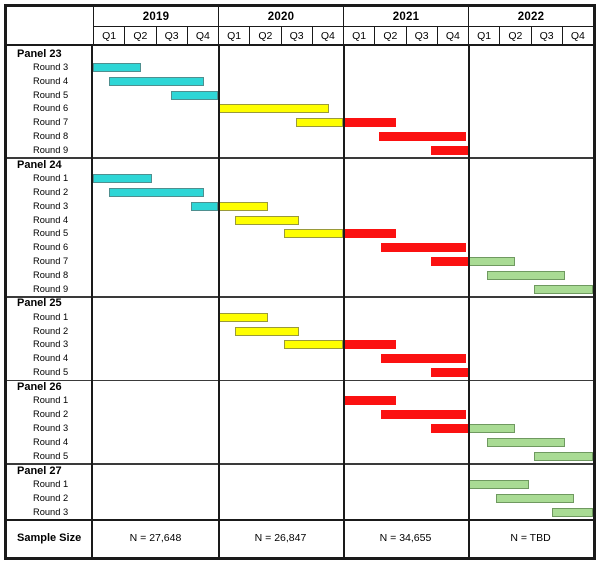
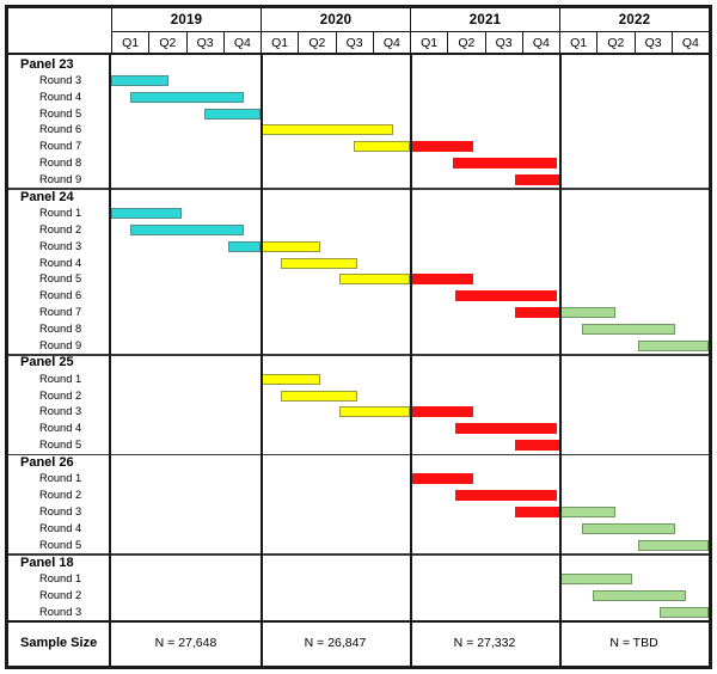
  2019
  Q1
  Q2
  Q3
  Q4
  2020
  Q1
  Q2
  Q3
  Q4
  2021
  Q1
  Q2
  Q3
  Q4
  2022
  Q1
  Q2
  Q3
  Q4
  Panel 23
  Round 3
  Round 4
  Round 5
  Round 6
  Round 7
  Round 8
  Round 9
  Panel 24
  Round 1
  Round 2
  Round 3
  Round 4
  Round 5
  Round 6
  Round 7
  Round 8
  Round 9
  Panel 25
  Round 1
  Round 2
  Round 3
  Round 4
  Round 5
  Panel 26
  Round 1
  Round 2
  Round 3
  Round 4
  Round 5
- Panel 27
+ Panel 18
  Round 1
  Round 2
  Round 3
  Sample Size
  N = 27,648
  N = 26,847
- N = 34,655
+ N = 27,332
  N = TBD
